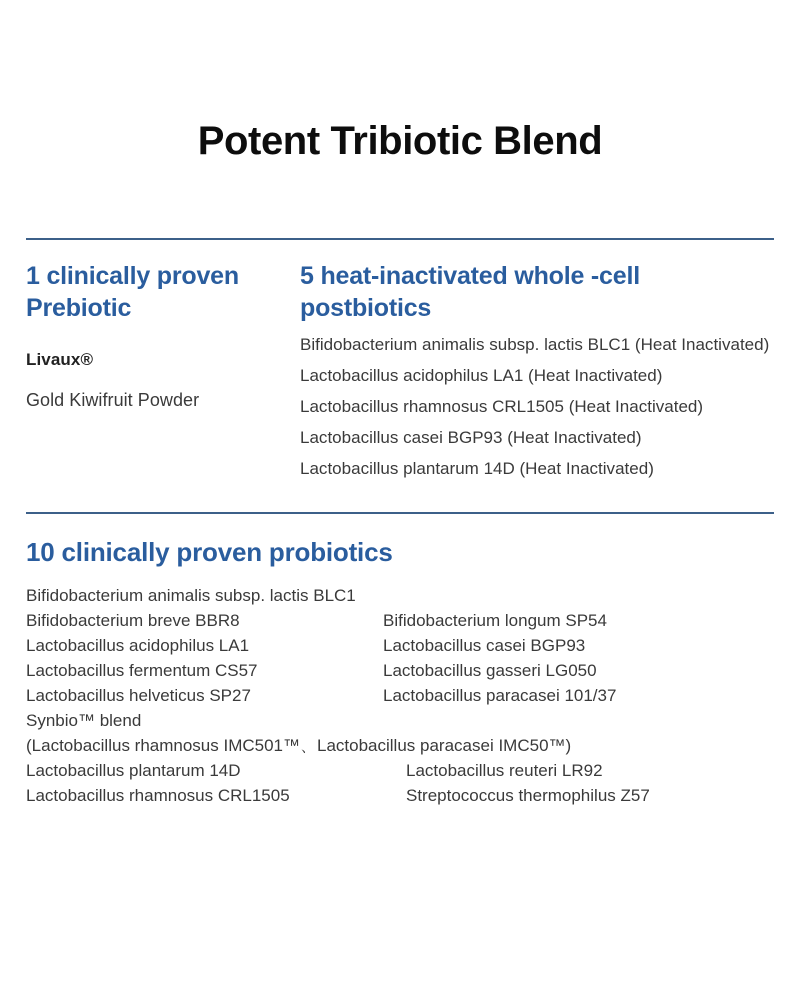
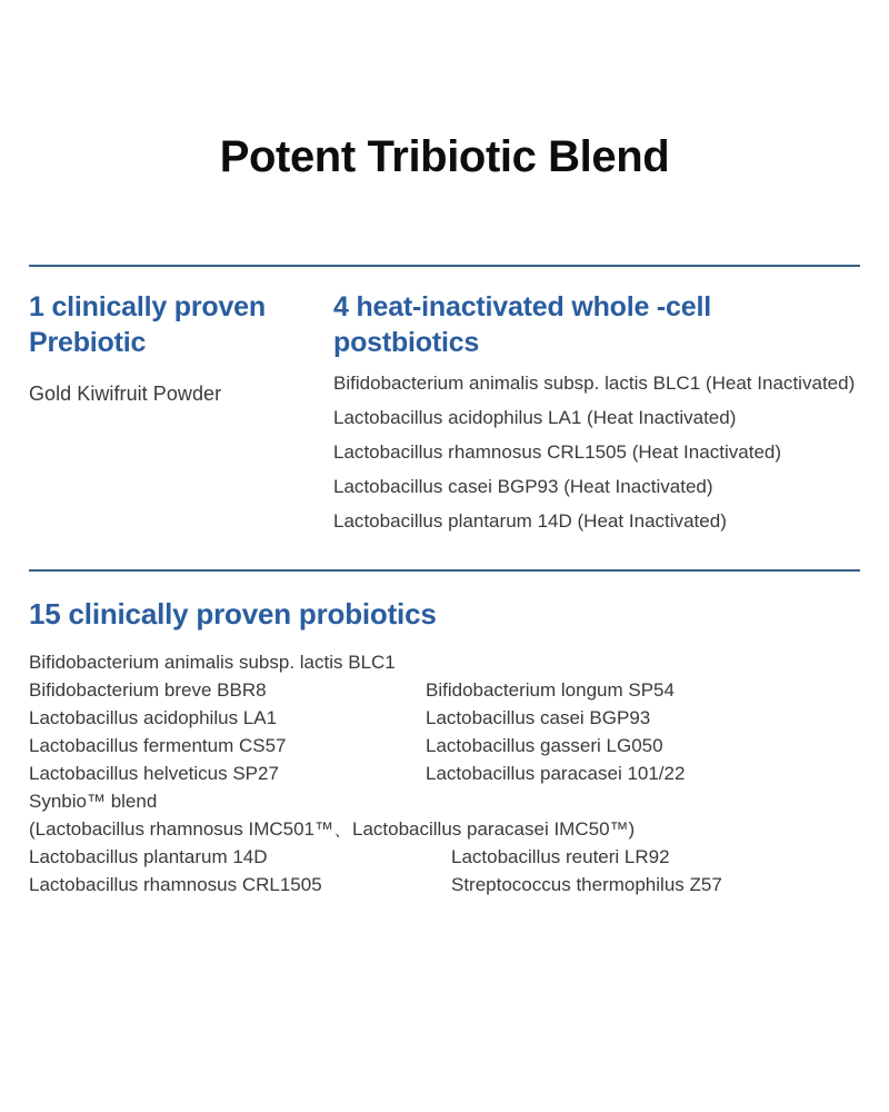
  Potent Tribiotic Blend
  1 clinically proven Prebiotic
- Livaux®
  Gold Kiwifruit Powder
- 5 heat-inactivated whole -cell postbiotics
+ 4 heat-inactivated whole -cell postbiotics
  Bifidobacterium animalis subsp. lactis BLC1 (Heat Inactivated)
  Lactobacillus acidophilus LA1 (Heat Inactivated)
  Lactobacillus rhamnosus CRL1505 (Heat Inactivated)
  Lactobacillus casei BGP93 (Heat Inactivated)
  Lactobacillus plantarum 14D (Heat Inactivated)
- 10 clinically proven probiotics
+ 15 clinically proven probiotics
  Bifidobacterium animalis subsp. lactis BLC1
  Bifidobacterium breve BBR8
  Bifidobacterium longum SP54
  Lactobacillus acidophilus LA1
  Lactobacillus casei BGP93
  Lactobacillus fermentum CS57
  Lactobacillus gasseri LG050
  Lactobacillus helveticus SP27
- Lactobacillus paracasei 101/37
+ Lactobacillus paracasei 101/22
  Synbio™ blend
  (Lactobacillus rhamnosus IMC501™、Lactobacillus paracasei IMC50™)
  Lactobacillus plantarum 14D
  Lactobacillus reuteri LR92
  Lactobacillus rhamnosus CRL1505
  Streptococcus thermophilus Z57
